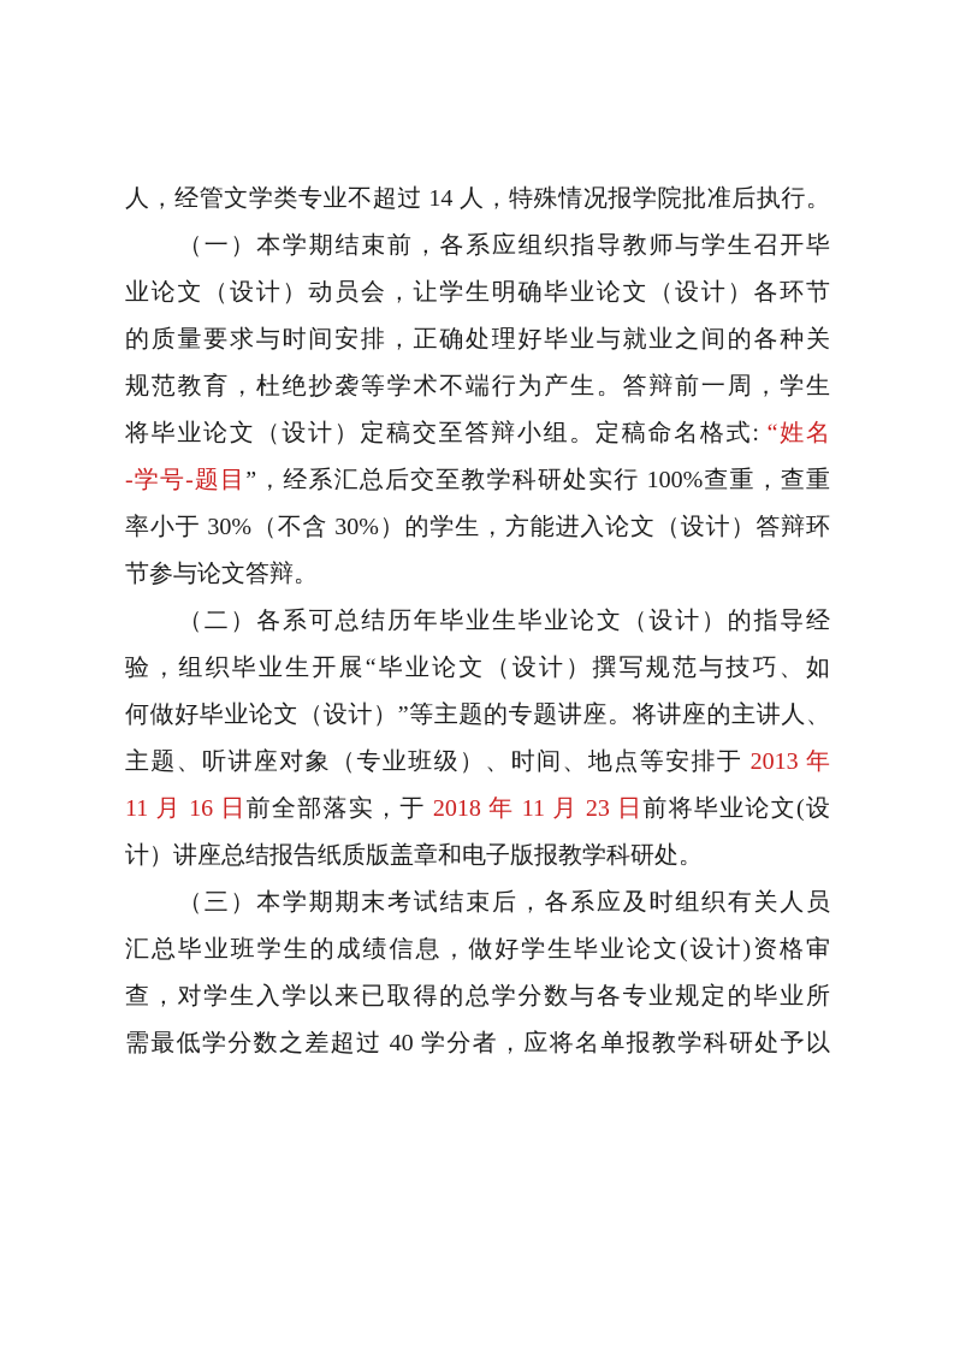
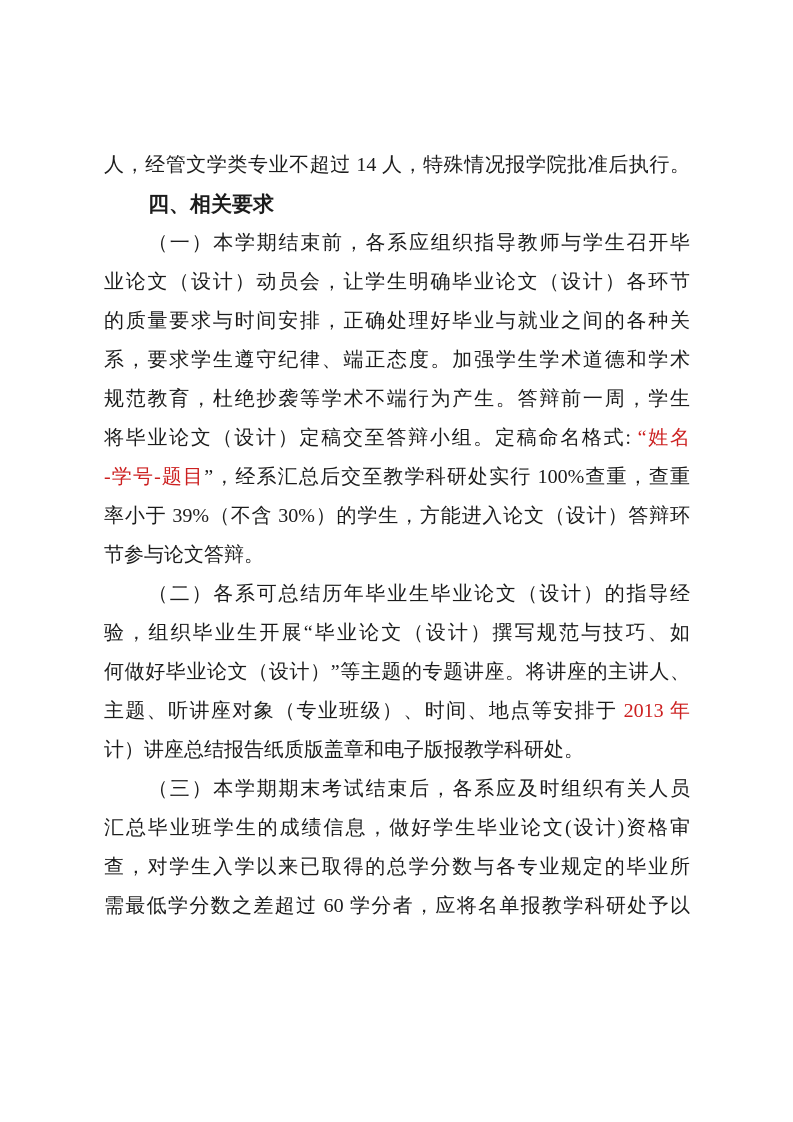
  人，经管文学类专业不超过 14 人，特殊情况报学院批准后执行。
+ 四、相关要求
  （一）本学期结束前，各系应组织指导教师与学生召开毕
  业论文（设计）动员会，让学生明确毕业论文（设计）各环节
  的质量要求与时间安排，正确处理好毕业与就业之间的各种关
+ 系，要求学生遵守纪律、端正态度。加强学生学术道德和学术
  规范教育，杜绝抄袭等学术不端行为产生。答辩前一周，学生
  将毕业论文（设计）定稿交至答辩小组。定稿命名格式: “姓名
  -学号-题目”，经系汇总后交至教学科研处实行 100%查重，查重
- 率小于 30%（不含 30%）的学生，方能进入论文（设计）答辩环
+ 率小于 39%（不含 30%）的学生，方能进入论文（设计）答辩环
  节参与论文答辩。
  （二）各系可总结历年毕业生毕业论文（设计）的指导经
  验，组织毕业生开展“毕业论文（设计）撰写规范与技巧、如
  何做好毕业论文（设计）”等主题的专题讲座。将讲座的主讲人、
  主题、听讲座对象（专业班级）、时间、地点等安排于 2013 年
- 11 月 16 日前全部落实，于 2018 年 11 月 23 日前将毕业论文(设
  计）讲座总结报告纸质版盖章和电子版报教学科研处。
  （三）本学期期末考试结束后，各系应及时组织有关人员
  汇总毕业班学生的成绩信息，做好学生毕业论文(设计)资格审
  查，对学生入学以来已取得的总学分数与各专业规定的毕业所
- 需最低学分数之差超过 40 学分者，应将名单报教学科研处予以
+ 需最低学分数之差超过 60 学分者，应将名单报教学科研处予以
